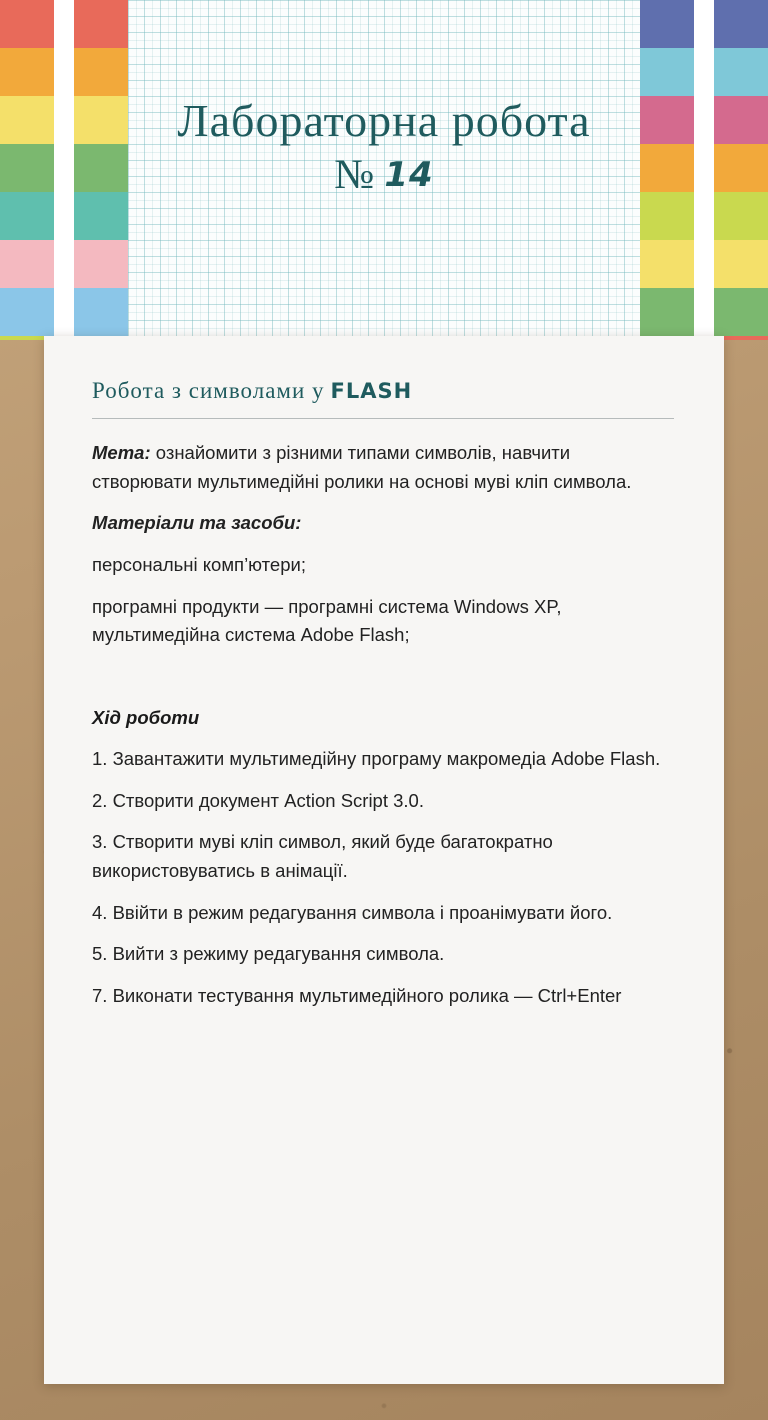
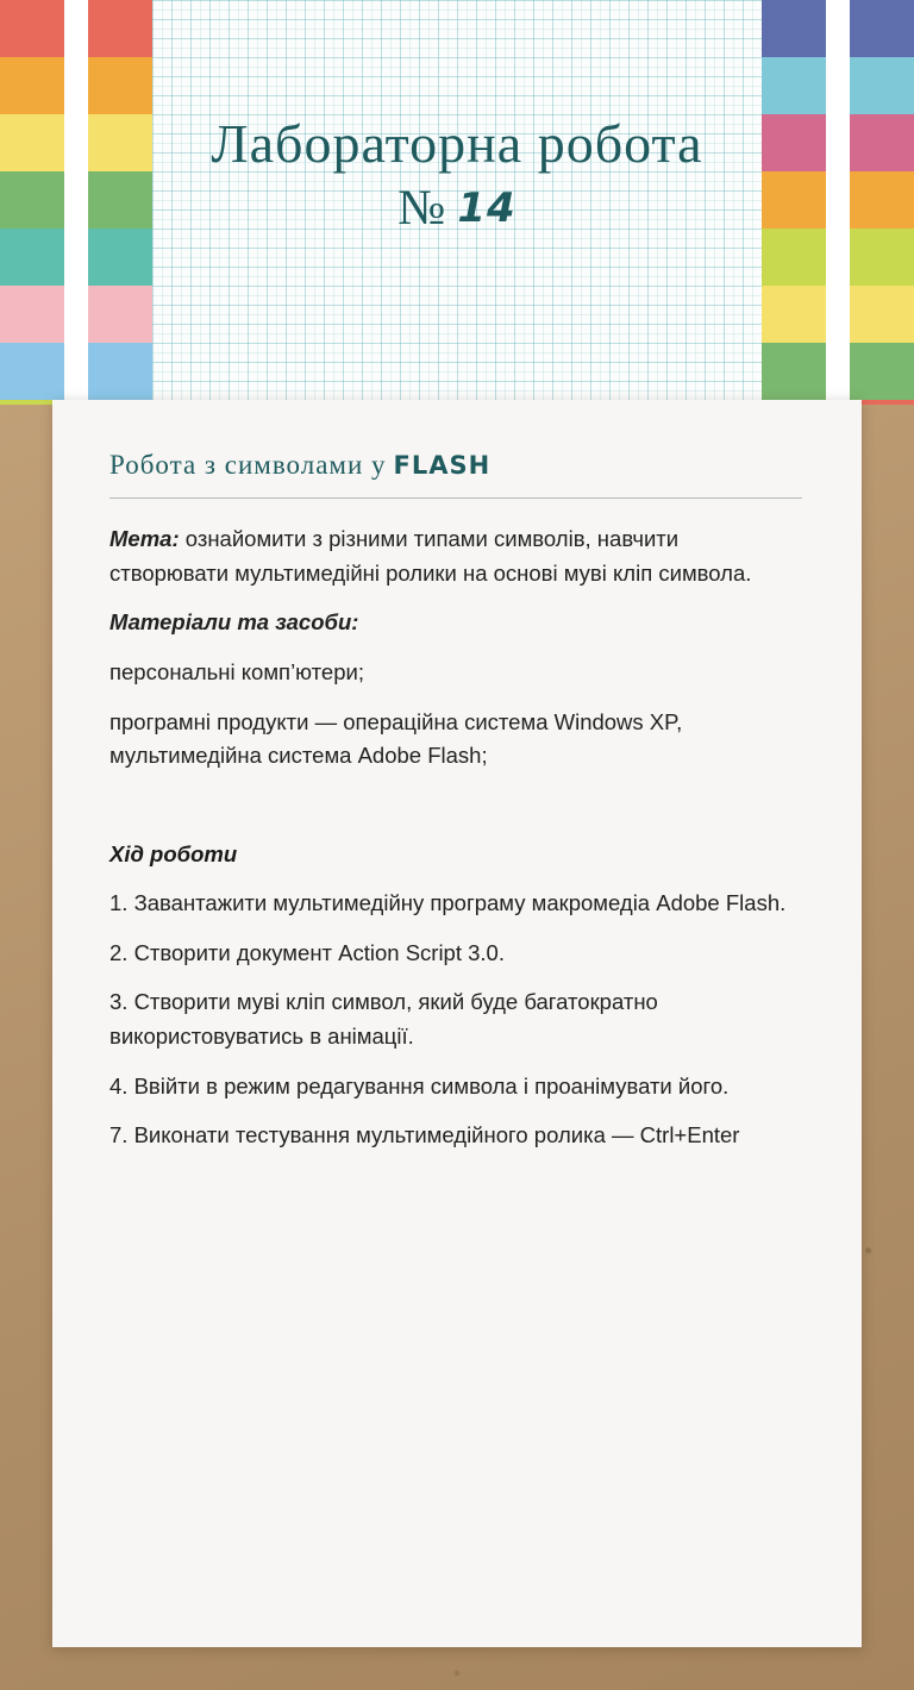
  Лабораторна робота
  № 14
  Робота з символами у FLASH
  Мета: ознайомити з різними типами символів, навчити створювати мультимедійні ролики на основі муві кліп символа.
  Матеріали та засоби:
  персональні комп’ютери;
- програмні продукти — програмні система Windows XP, мультимедійна система Adobe Flash;
+ програмні продукти — операційна система Windows XP, мультимедійна система Adobe Flash;
  Хід роботи
  1. Завантажити мультимедійну програму макромедіа Adobe Flash.
  2. Створити документ Action Script 3.0.
  3. Створити муві кліп символ, який буде багатократно використовуватись в анімації.
  4. Ввійти в режим редагування символа і проанімувати його.
- 5. Вийти з режиму редагування символа.
  7. Виконати тестування мультимедійного ролика — Ctrl+Enter
